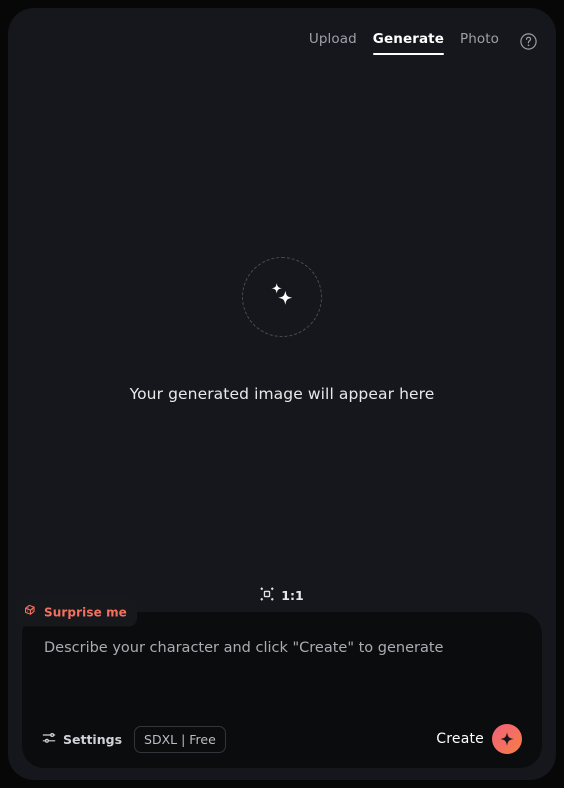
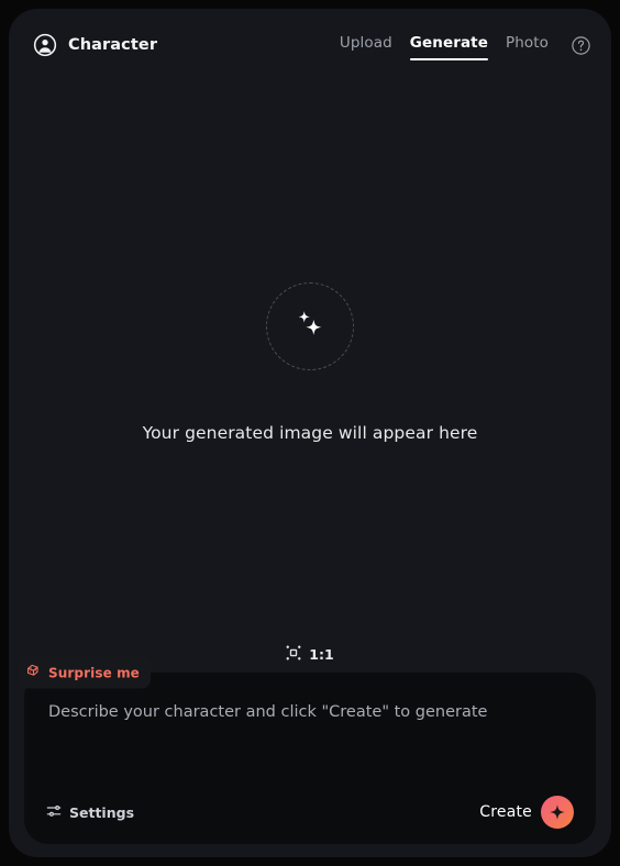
+ Character
  Upload
  Generate
  Photo
  Your generated image will appear here
  1:1
  Describe your character and click "Create" to generate
  Settings
- SDXL | Free
  Create
  Surprise me
